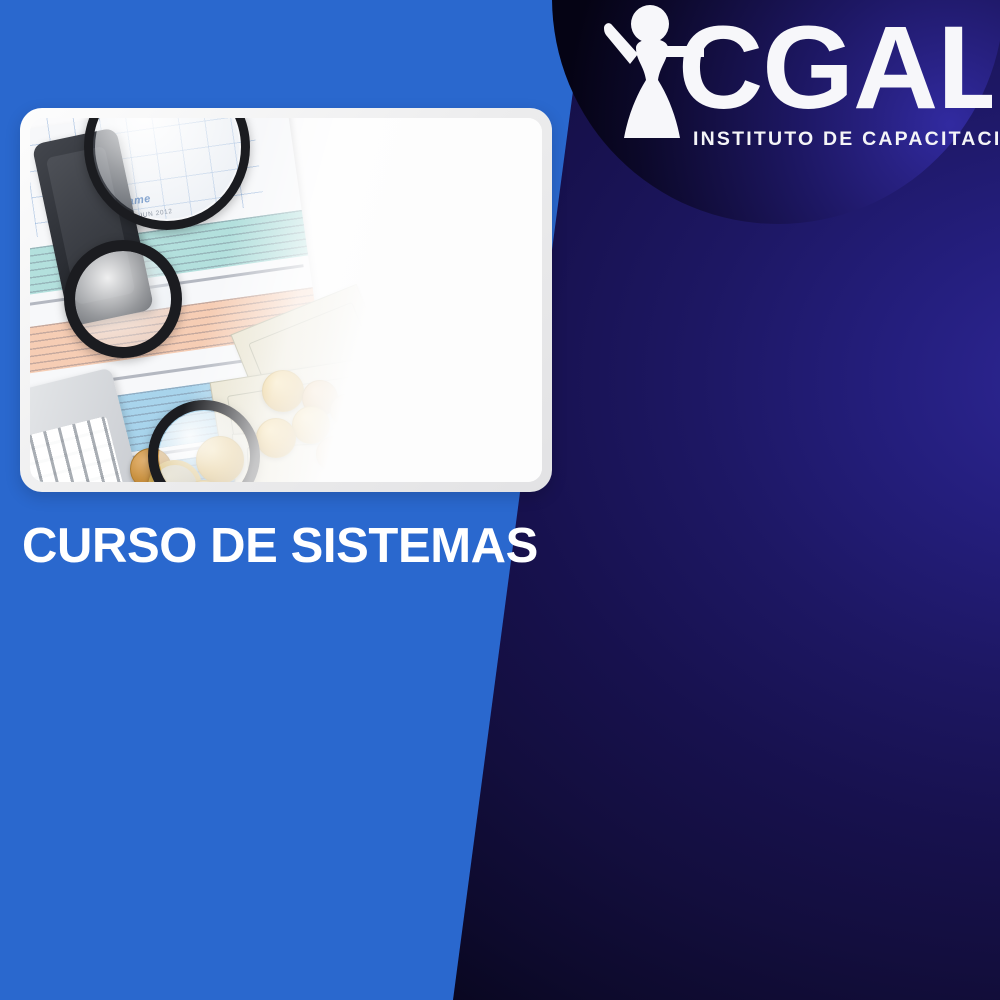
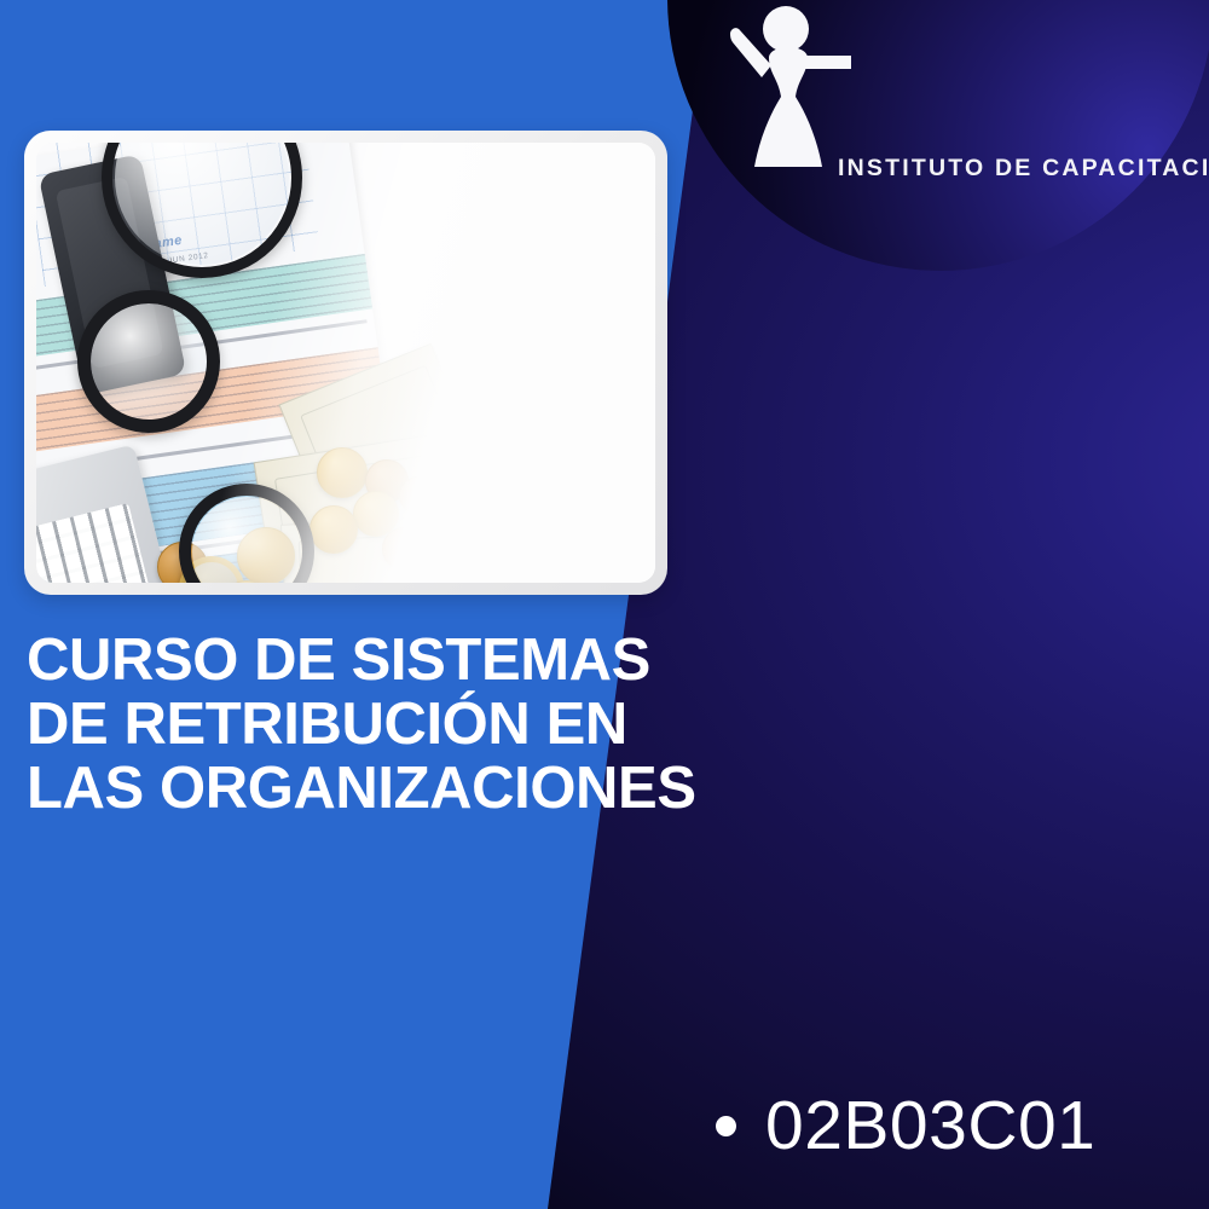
- CGAL
  INSTITUTO DE CAPACITACI
  CURSO DE SISTEMAS
+ DE RETRIBUCIÓN EN
+ LAS ORGANIZACIONES
+ 02B03C01
